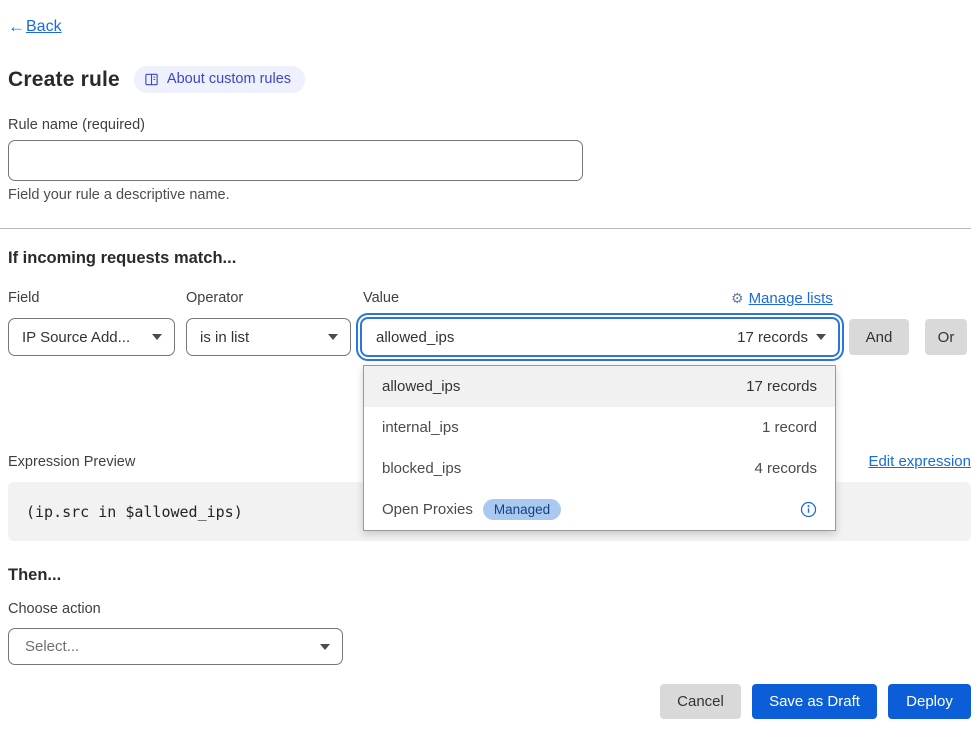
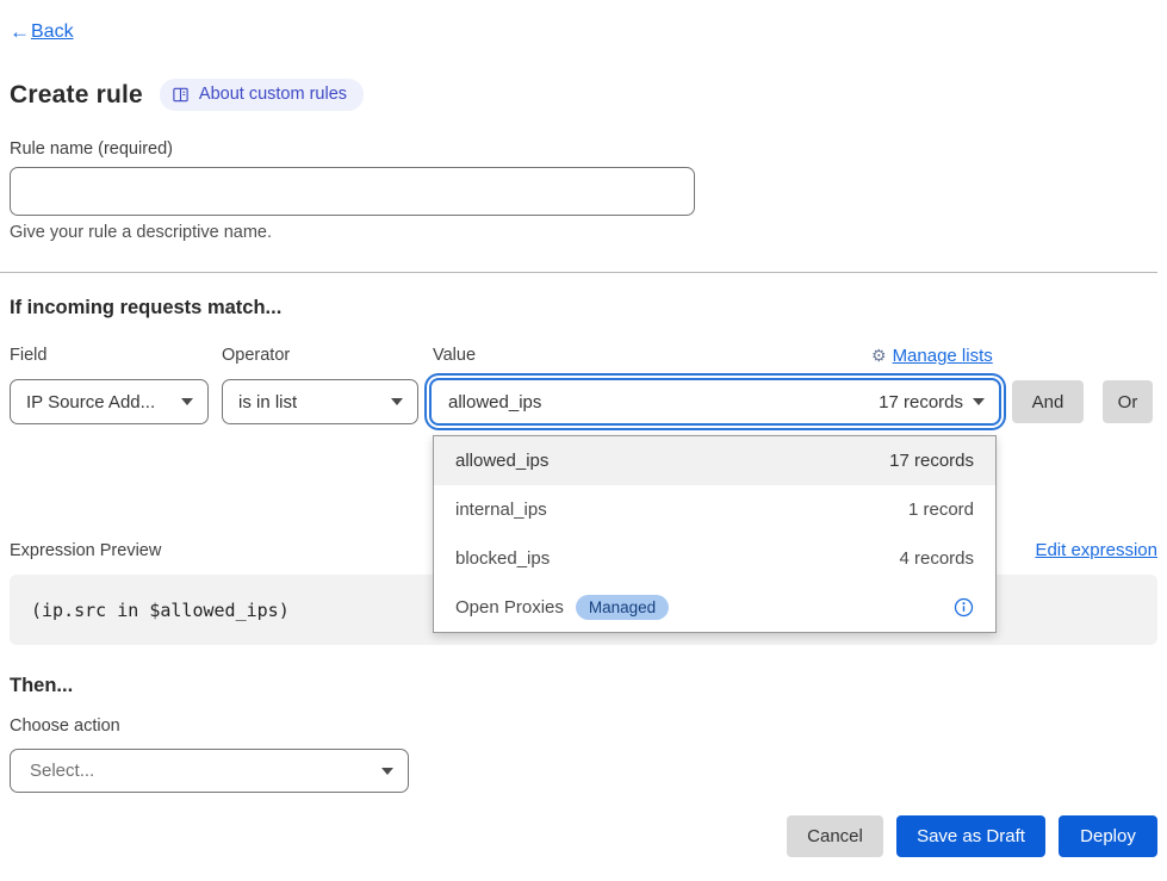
  ←
  Back
  Create rule
  About custom rules
  Rule name (required)
- Field your rule a descriptive name.
+ Give your rule a descriptive name.
  If incoming requests match...
  Field
  Operator
  Value
  ⚙
  Manage lists
  IP Source Add...
  is in list
  allowed_ips
  17 records
  And
  Or
  allowed_ips
  17 records
  internal_ips
  1 record
  blocked_ips
  4 records
  Open Proxies
  Managed
  Expression Preview
  Edit expression
  (ip.src in $allowed_ips)
  Then...
  Choose action
  Select...
  Cancel
  Save as Draft
  Deploy
